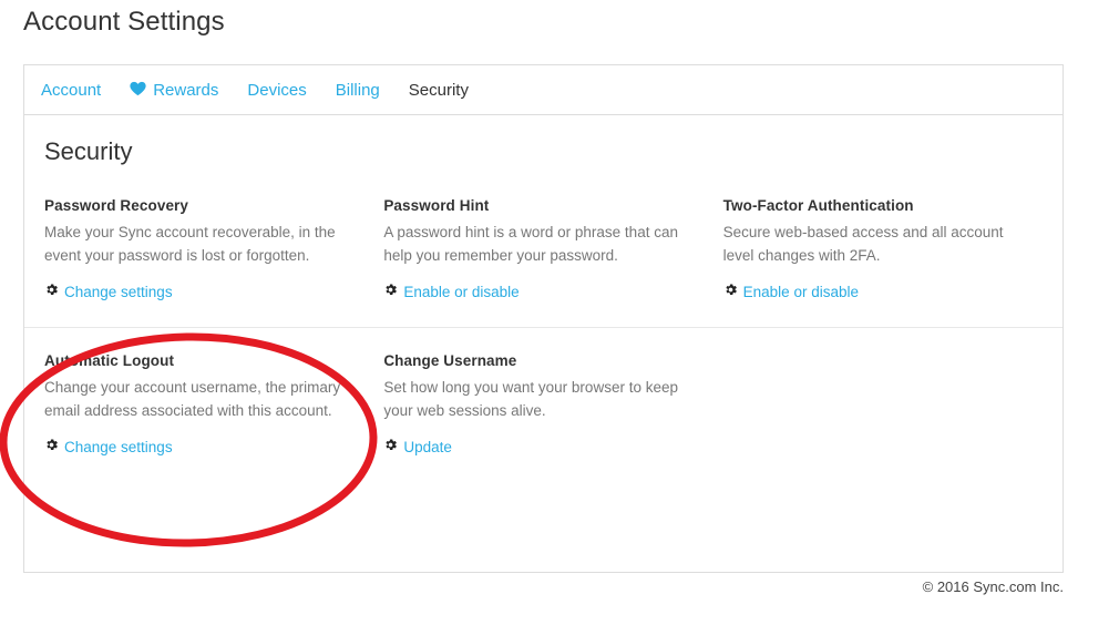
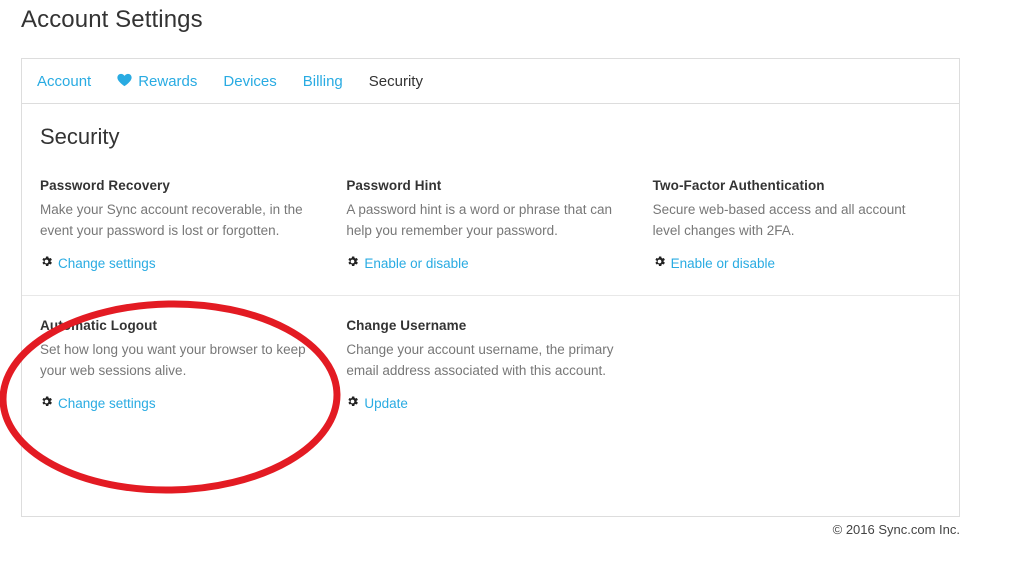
  Account Settings
  Account
  Rewards
  Devices
  Billing
  Security
  Security
  Password Recovery
  Make your Sync account recoverable, in the event your password is lost or forgotten.
  Change settings
  Password Hint
  A password hint is a word or phrase that can help you remember your password.
  Enable or disable
  Two-Factor Authentication
  Secure web-based access and all account level changes with 2FA.
  Enable or disable
  Aumatic Logout
- Change your account username, the primary email address associated with this account.
+ Set how long you want your browser to keep your web sessions alive.
  Change settings
  Change Username
- Set how long you want your browser to keep your web sessions alive.
+ Change your account username, the primary email address associated with this account.
  Update
  © 2016 Sync.com Inc.
